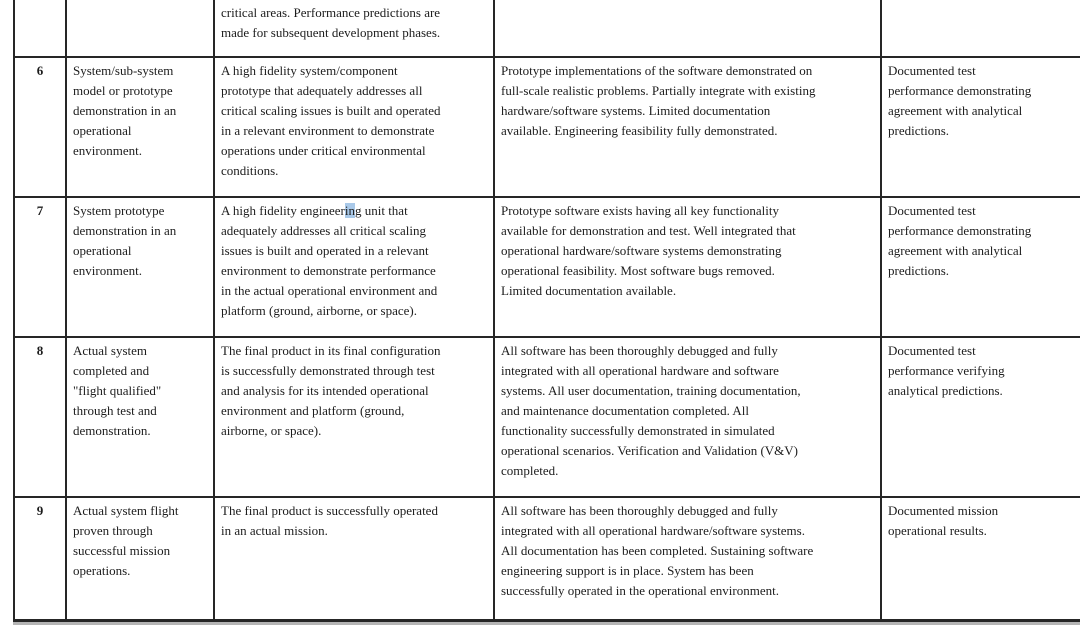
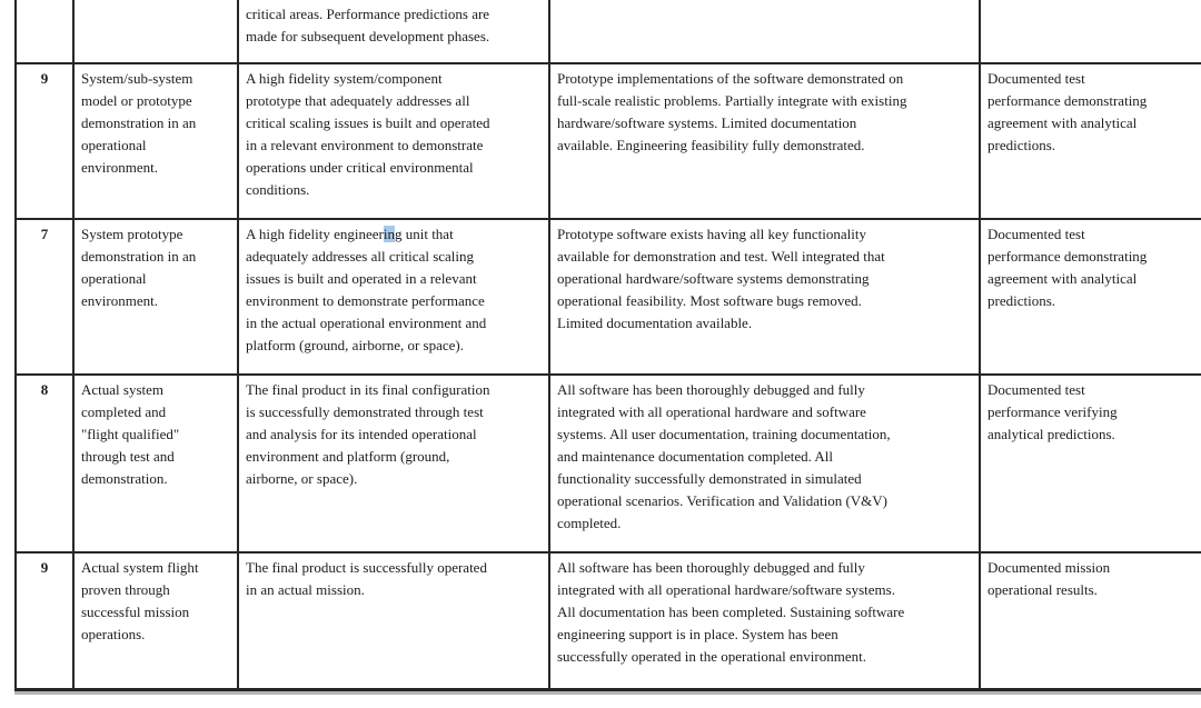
  		critical areas. Performance predictions are made for subsequent development phases.
- 6	System/sub-system model or prototype demonstration in an operational environment.	A high fidelity system/component prototype that adequately addresses all critical scaling issues is built and operated in a relevant environment to demonstrate operations under critical environmental conditions.	Prototype implementations of the software demonstrated on full-scale realistic problems. Partially integrate with existing hardware/software systems. Limited documentation available. Engineering feasibility fully demonstrated.	Documented test performance demonstrating agreement with analytical predictions.
+ 9	System/sub-system model or prototype demonstration in an operational environment.	A high fidelity system/component prototype that adequately addresses all critical scaling issues is built and operated in a relevant environment to demonstrate operations under critical environmental conditions.	Prototype implementations of the software demonstrated on full-scale realistic problems. Partially integrate with existing hardware/software systems. Limited documentation available. Engineering feasibility fully demonstrated.	Documented test performance demonstrating agreement with analytical predictions.
  7	System prototype demonstration in an operational environment.	A high fidelity engineering unit that adequately addresses all critical scaling issues is built and operated in a relevant environment to demonstrate performance in the actual operational environment and platform (ground, airborne, or space).	Prototype software exists having all key functionality available for demonstration and test. Well integrated that operational hardware/software systems demonstrating operational feasibility. Most software bugs removed. Limited documentation available.	Documented test performance demonstrating agreement with analytical predictions.
  8	Actual system completed and "flight qualified" through test and demonstration.	The final product in its final configuration is successfully demonstrated through test and analysis for its intended operational environment and platform (ground, airborne, or space).	All software has been thoroughly debugged and fully integrated with all operational hardware and software systems. All user documentation, training documentation, and maintenance documentation completed. All functionality successfully demonstrated in simulated operational scenarios. Verification and Validation (V&V) completed.	Documented test performance verifying analytical predictions.
  9	Actual system flight proven through successful mission operations.	The final product is successfully operated in an actual mission.	All software has been thoroughly debugged and fully integrated with all operational hardware/software systems. All documentation has been completed. Sustaining software engineering support is in place. System has been successfully operated in the operational environment.	Documented mission operational results.
